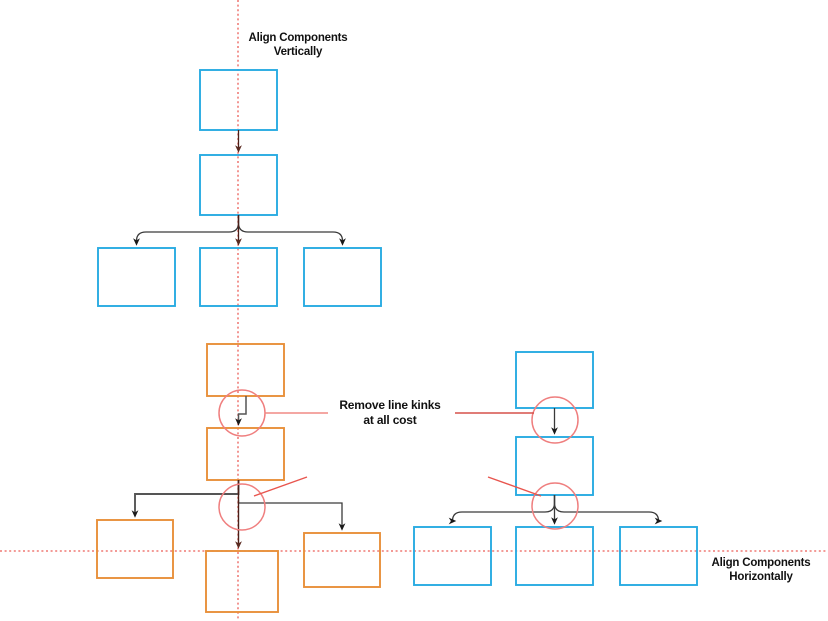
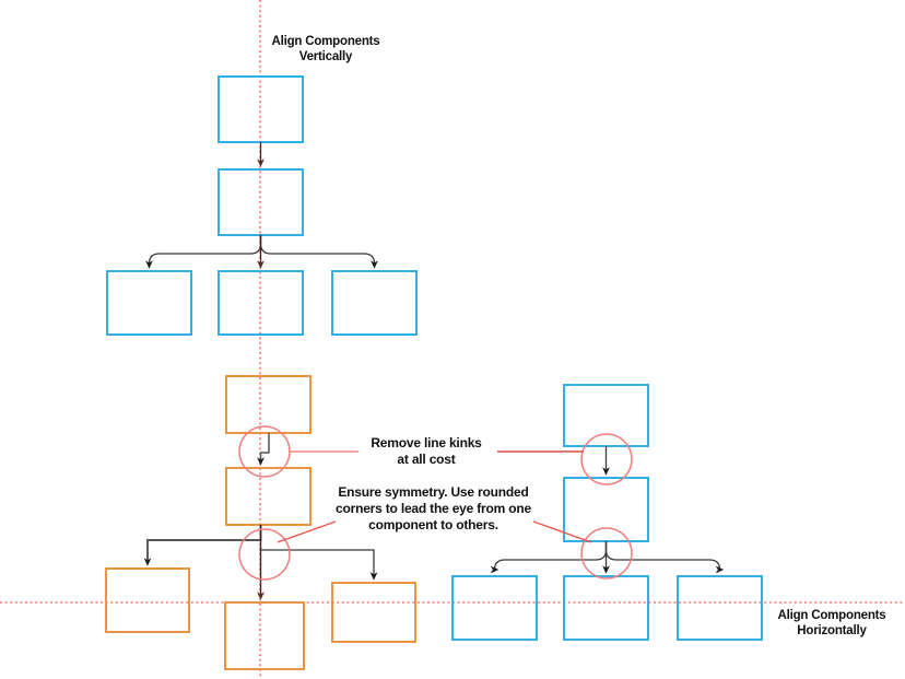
  Align Components
  Vertically
  Align Components
  Horizontally
  Remove line kinks
  at all cost
+ Ensure symmetry. Use rounded corners to lead the eye from one component to others.
